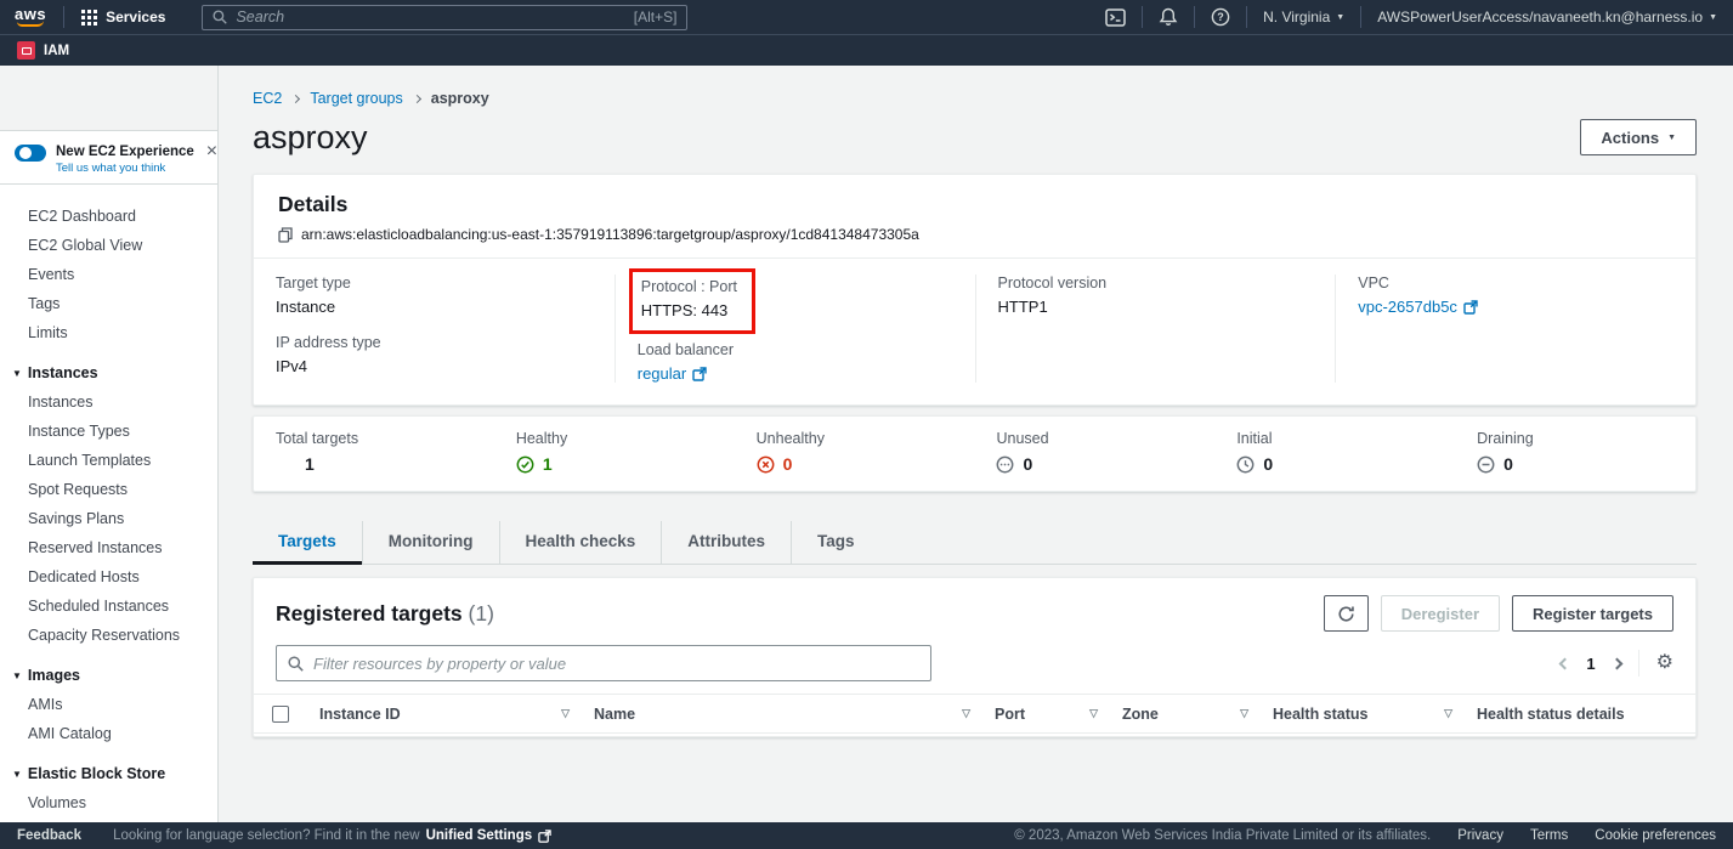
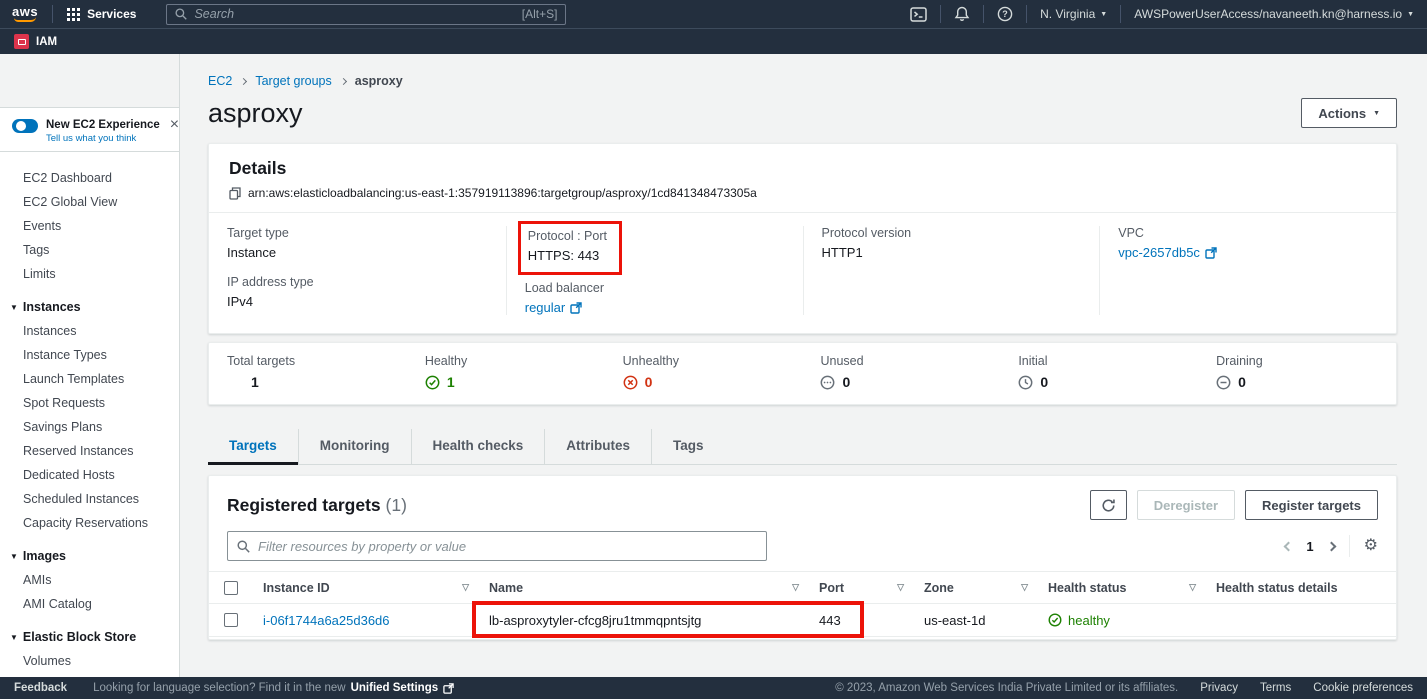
  aws
  Services
  Search
  [Alt+S]
  ?
  N. Virginia
  AWSPowerUserAccess/navaneeth.kn@harness.io
  IAM
  New EC2 Experience
  Tell us what you think
  ×
  EC2 Dashboard
  EC2 Global View
  Events
  Tags
  Limits
  ▼
  Instances
  Instances
  Instance Types
  Launch Templates
  Spot Requests
  Savings Plans
  Reserved Instances
  Dedicated Hosts
  Scheduled Instances
  Capacity Reservations
  ▼
  Images
  AMIs
  AMI Catalog
  ▼
  Elastic Block Store
  Volumes
  EC2
  Target groups
  asproxy
  asproxy
  Actions
  Details
  arn:aws:elasticloadbalancing:us-east-1:357919113896:targetgroup/asproxy/1cd841348473305a
  Target type
  Instance
  IP address type
  IPv4
  Protocol : Port
  HTTPS: 443
  Load balancer
  regular
  Protocol version
  HTTP1
  VPC
  vpc-2657db5c
  Total targets
  1
  Healthy
  1
  Unhealthy
  0
  Unused
  0
  Initial
  0
  Draining
  0
  Targets
  Monitoring
  Health checks
  Attributes
  Tags
  Registered targets (1)
  Deregister
  Register targets
  Filter resources by property or value
  1
  ⚙
  Instance ID
  ▽
  Name
  ▽
  Port
  ▽
  Zone
  ▽
  Health status
  ▽
  Health status details
+ i-06f1744a6a25d36d6
+ lb-asproxytyler-cfcg8jru1tmmqpntsjtg
+ 443
+ us-east-1d
+ healthy
  Feedback
  Looking for language selection? Find it in the new
  Unified Settings
  © 2023, Amazon Web Services India Private Limited or its affiliates.
  Privacy
  Terms
  Cookie preferences
